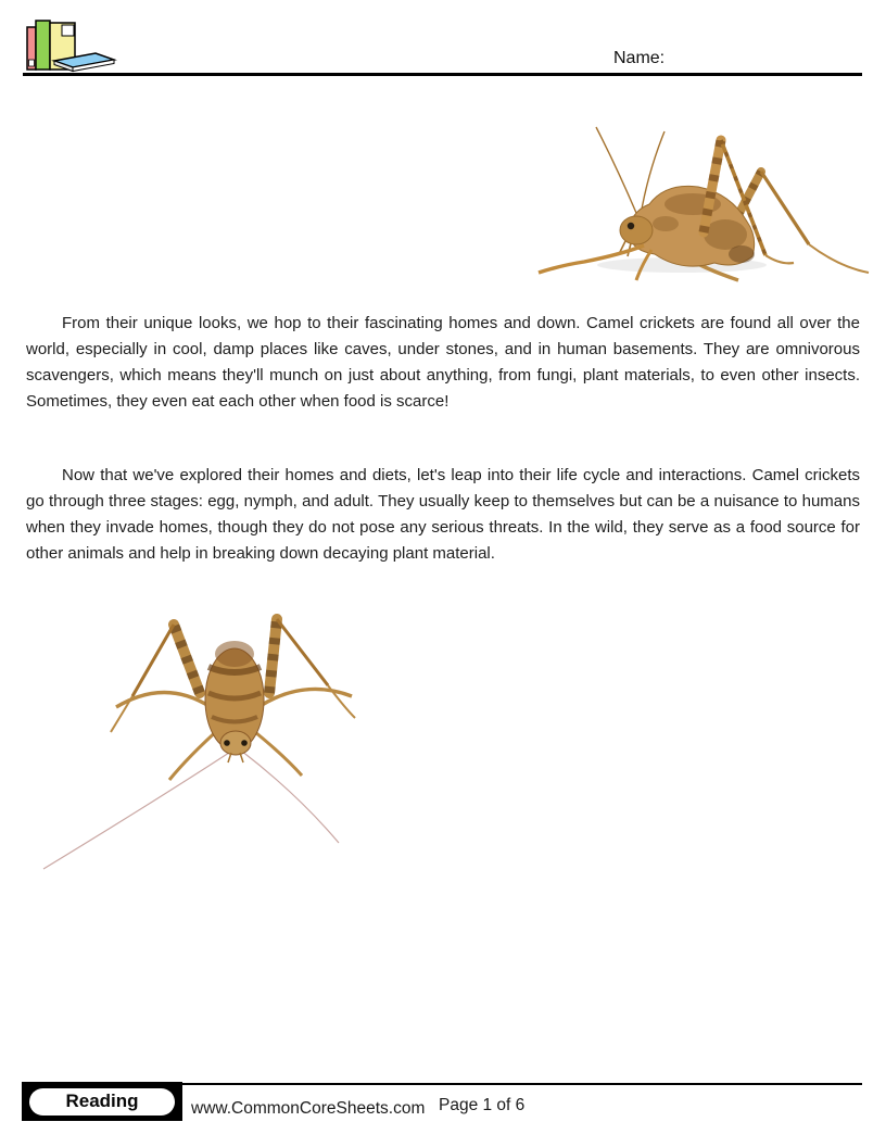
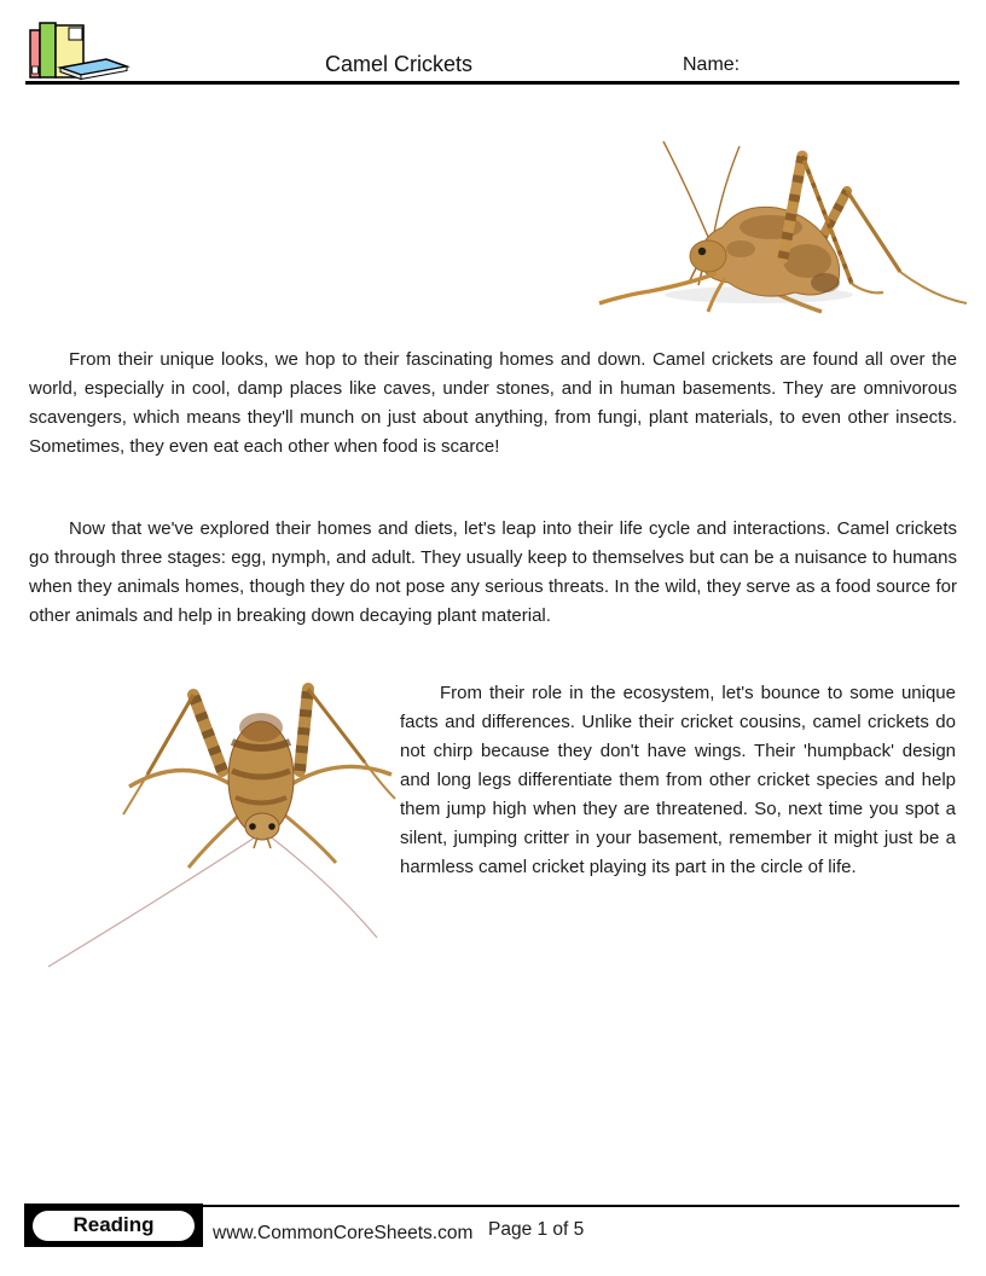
+ Camel Crickets
  Name:
  From their unique looks, we hop to their fascinating homes and down. Camel crickets are found all over the world, especially in cool, damp places like caves, under stones, and in human basements. They are omnivorous scavengers, which means they'll munch on just about anything, from fungi, plant materials, to even other insects. Sometimes, they even eat each other when food is scarce!
- Now that we've explored their homes and diets, let's leap into their life cycle and interactions. Camel crickets go through three stages: egg, nymph, and adult. They usually keep to themselves but can be a nuisance to humans when they invade homes, though they do not pose any serious threats. In the wild, they serve as a food source for other animals and help in breaking down decaying plant material.
+ Now that we've explored their homes and diets, let's leap into their life cycle and interactions. Camel crickets go through three stages: egg, nymph, and adult. They usually keep to themselves but can be a nuisance to humans when they animals homes, though they do not pose any serious threats. In the wild, they serve as a food source for other animals and help in breaking down decaying plant material.
+ From their role in the ecosystem, let's bounce to some unique facts and differences. Unlike their cricket cousins, camel crickets do not chirp because they don't have wings. Their 'humpback' design and long legs differentiate them from other cricket species and help them jump high when they are threatened. So, next time you spot a silent, jumping critter in your basement, remember it might just be a harmless camel cricket playing its part in the circle of life.
  Reading
  www.CommonCoreSheets.com
- Page 1 of 6
+ Page 1 of 5
